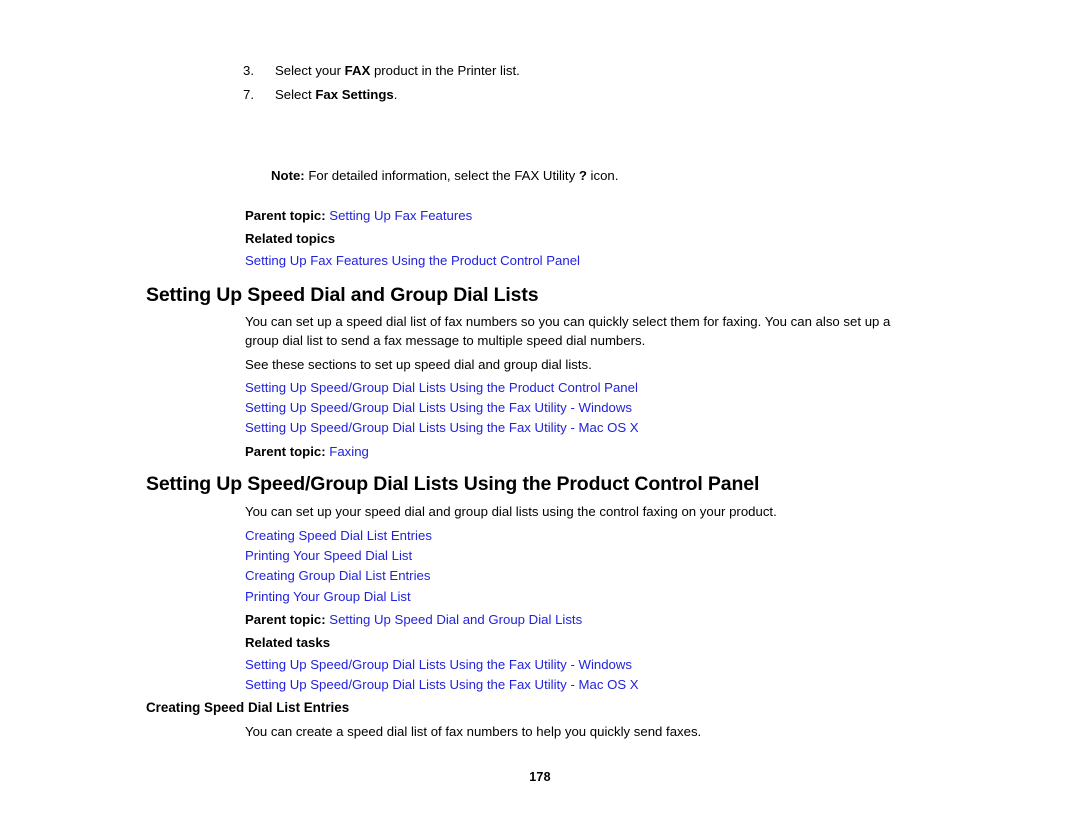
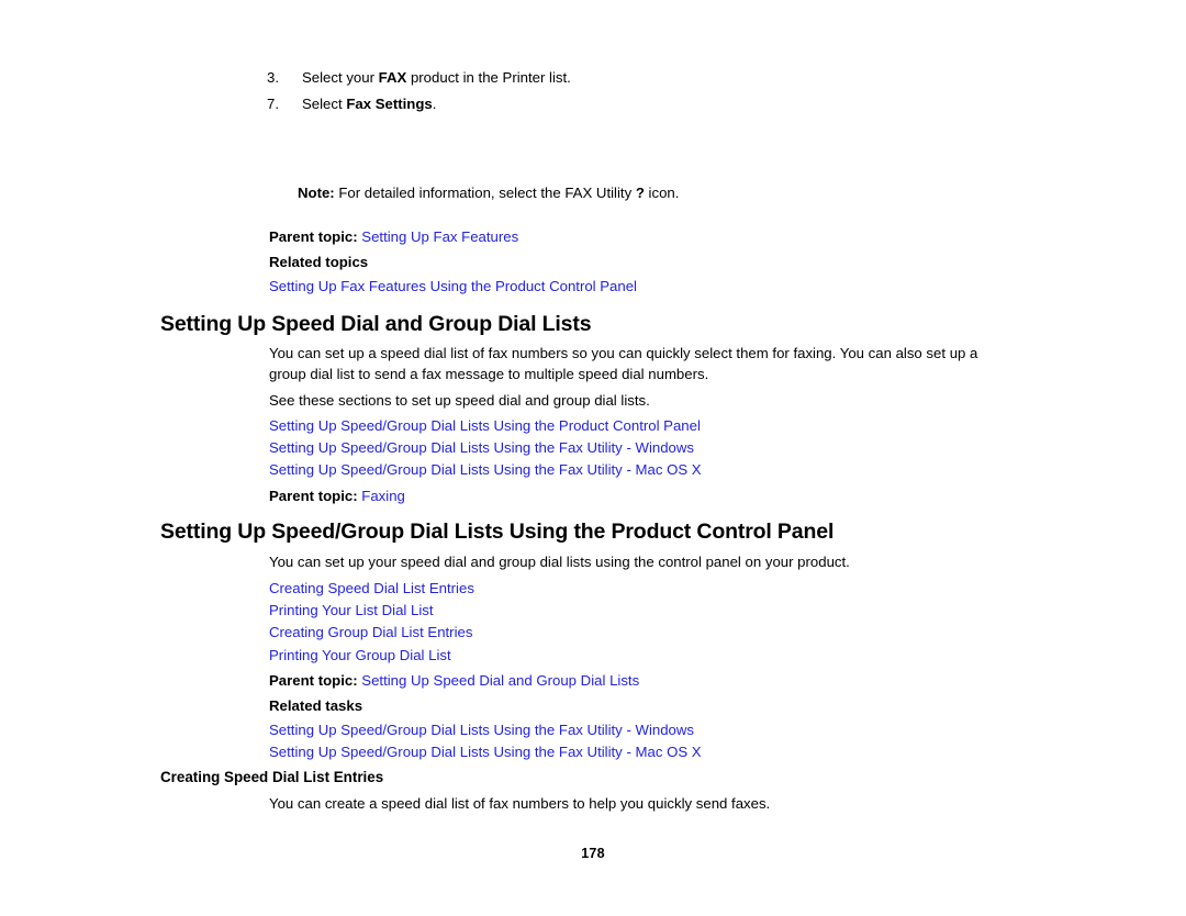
  3.
  Select your FAX product in the Printer list.
  7.
  Select Fax Settings.
  Note: For detailed information, select the FAX Utility ? icon.
  Parent topic: Setting Up Fax Features
  Related topics
  Setting Up Fax Features Using the Product Control Panel
  Setting Up Speed Dial and Group Dial Lists
  You can set up a speed dial list of fax numbers so you can quickly select them for faxing. You can also set up a group dial list to send a fax message to multiple speed dial numbers.
  See these sections to set up speed dial and group dial lists.
  Setting Up Speed/Group Dial Lists Using the Product Control Panel
  Setting Up Speed/Group Dial Lists Using the Fax Utility - Windows
  Setting Up Speed/Group Dial Lists Using the Fax Utility - Mac OS X
  Parent topic: Faxing
  Setting Up Speed/Group Dial Lists Using the Product Control Panel
- You can set up your speed dial and group dial lists using the control faxing on your product.
+ You can set up your speed dial and group dial lists using the control panel on your product.
  Creating Speed Dial List Entries
- Printing Your Speed Dial List
+ Printing Your List Dial List
  Creating Group Dial List Entries
  Printing Your Group Dial List
  Parent topic: Setting Up Speed Dial and Group Dial Lists
  Related tasks
  Setting Up Speed/Group Dial Lists Using the Fax Utility - Windows
  Setting Up Speed/Group Dial Lists Using the Fax Utility - Mac OS X
  Creating Speed Dial List Entries
  You can create a speed dial list of fax numbers to help you quickly send faxes.
  178
